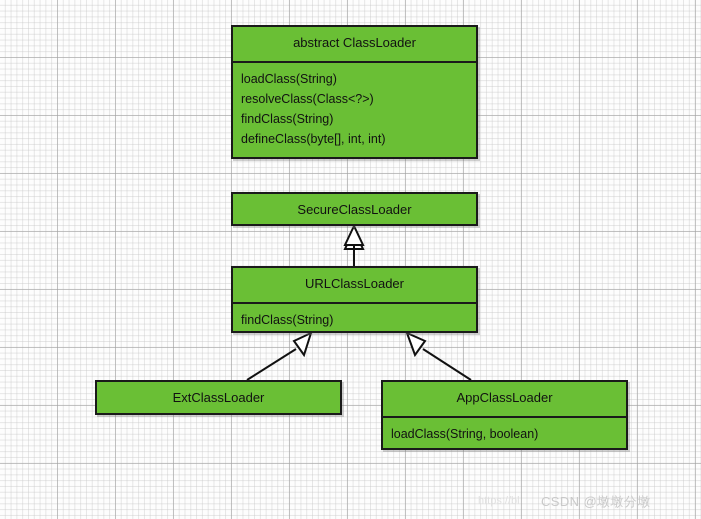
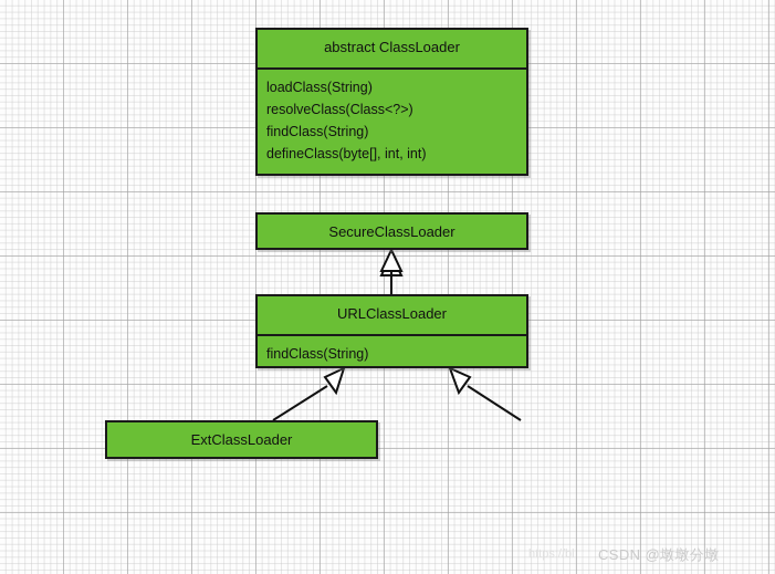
  abstract ClassLoader
  loadClass(String)
  resolveClass(Class<?>)
  findClass(String)
  defineClass(byte[], int, int)
  SecureClassLoader
  URLClassLoader
  findClass(String)
  ExtClassLoader
- AppClassLoader
- loadClass(String, boolean)
  https://bl
  CSDN @墩墩分墩
